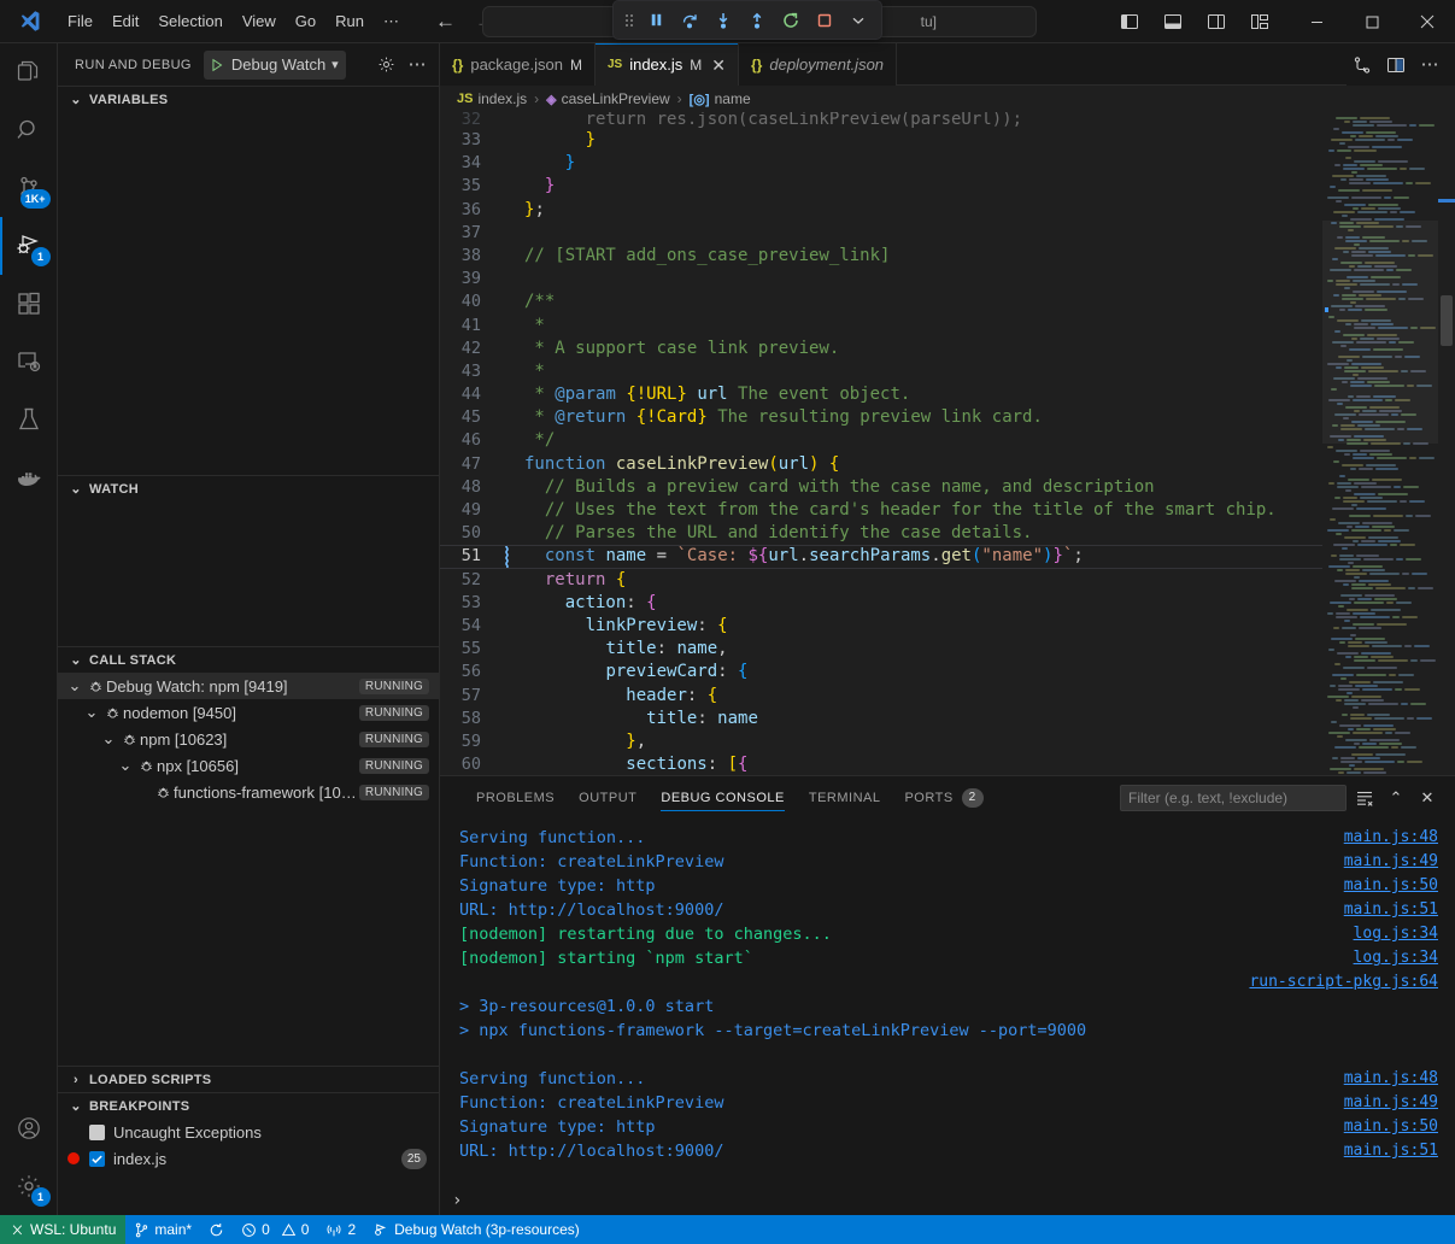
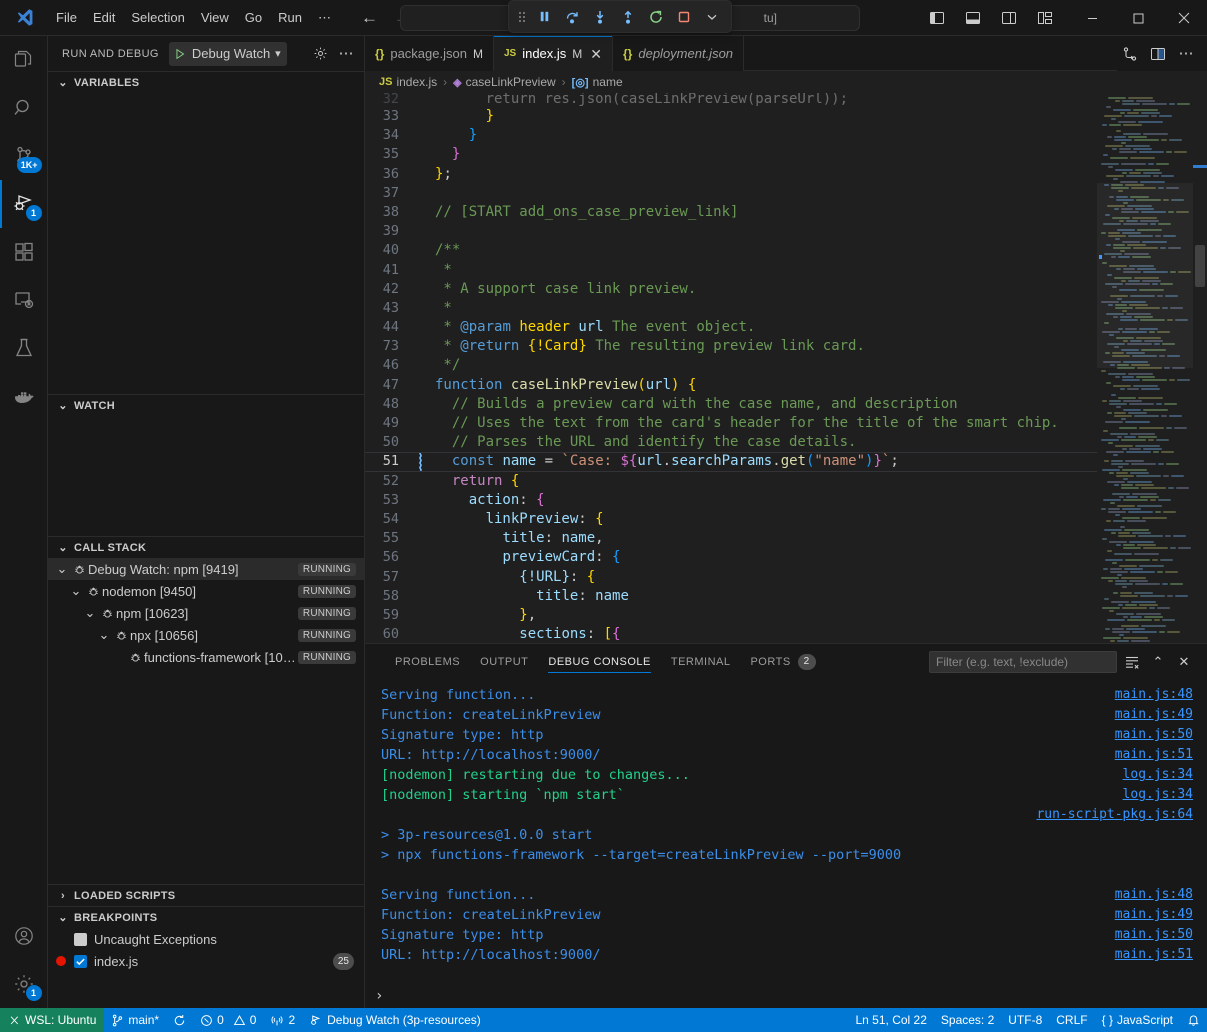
  File
  Edit
  Selection
  View
  Go
  Run
  ⋯
  ←
  tu]
  1K+
  1
  1
  RUN AND DEBUG
  Debug Watch
  ▾
  ⋯
  ⌄
  VARIABLES
  ⌄
  WATCH
  ⌄
  CALL STACK
  ⌄
  Debug Watch: npm [9419]
  RUNNING
  ⌄
  nodemon [9450]
  RUNNING
  ⌄
  npm [10623]
  RUNNING
  ⌄
  npx [10656]
  RUNNING
  functions-framework [106…
  RUNNING
  ›
  LOADED SCRIPTS
  ⌄
  BREAKPOINTS
  Uncaught Exceptions
  index.js
  25
  {}
  package.json
  M
  JS
  index.js
  M
  ✕
  {}
  deployment.json
  ⋯
  JS
  index.js
  ›
  ◈
  caseLinkPreview
  ›
  [◎]
  name
  32
  return res.json(caseLinkPreview(parseUrl));
  33
  }
  34
  }
  35
  }
  36
  };
  37
  38
  // [START add_ons_case_preview_link]
  39
  40
  /**
  41
  *
  42
  * A support case link preview.
  43
  *
  44
- * @param {!URL} url The event object.
+ * @param header url The event object.
- 45
+ 73
  * @return {!Card} The resulting preview link card.
  46
  */
  47
  function caseLinkPreview(url) {
  48
  // Builds a preview card with the case name, and description
  49
  // Uses the text from the card's header for the title of the smart chip.
  50
  // Parses the URL and identify the case details.
  51
  const name = `Case: ${url.searchParams.get("name")}`;
  52
  return {
  53
  action: {
  54
  linkPreview: {
  55
  title: name,
  56
  previewCard: {
  57
- header: {
+ {!URL}: {
  58
  title: name
  59
  },
  60
  sections: [{
  PROBLEMS
  OUTPUT
  DEBUG CONSOLE
  TERMINAL
  PORTS
  2
  Filter (e.g. text, !exclude)
  ⌃
  ✕
  Serving function...
  main.js:48
  Function: createLinkPreview
  main.js:49
  Signature type: http
  main.js:50
  URL: http://localhost:9000/
  main.js:51
  [nodemon] restarting due to changes...
  log.js:34
  [nodemon] starting `npm start`
  log.js:34
  run-script-pkg.js:64
  > 3p-resources@1.0.0 start
  > npx functions-framework --target=createLinkPreview --port=9000
  Serving function...
  main.js:48
  Function: createLinkPreview
  main.js:49
  Signature type: http
  main.js:50
  URL: http://localhost:9000/
  main.js:51
  ›
  WSL: Ubuntu
  main*
  0
  0
  2
  Debug Watch (3p-resources)
+ Ln 51, Col 22
+ Spaces: 2
+ UTF-8
+ CRLF
+ { }
+ JavaScript
